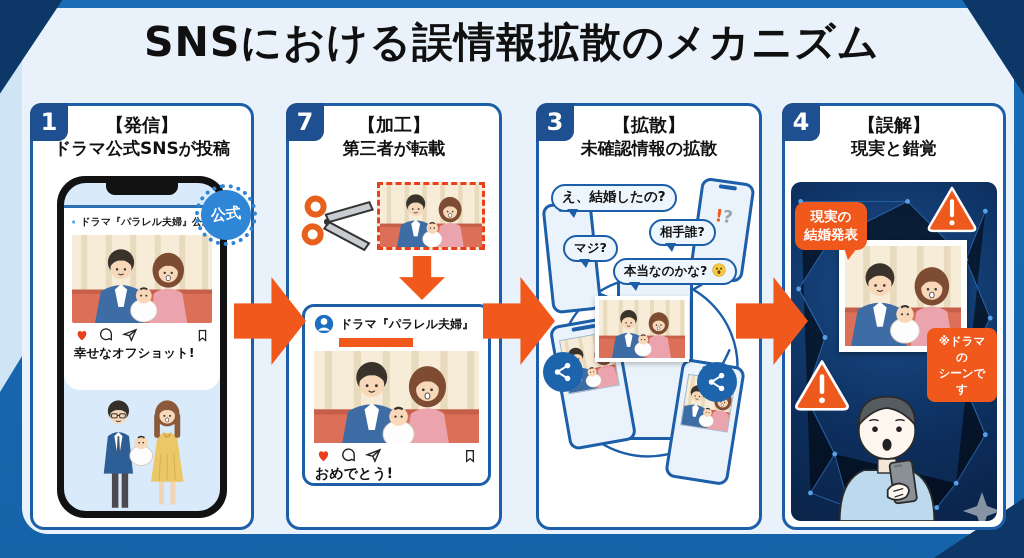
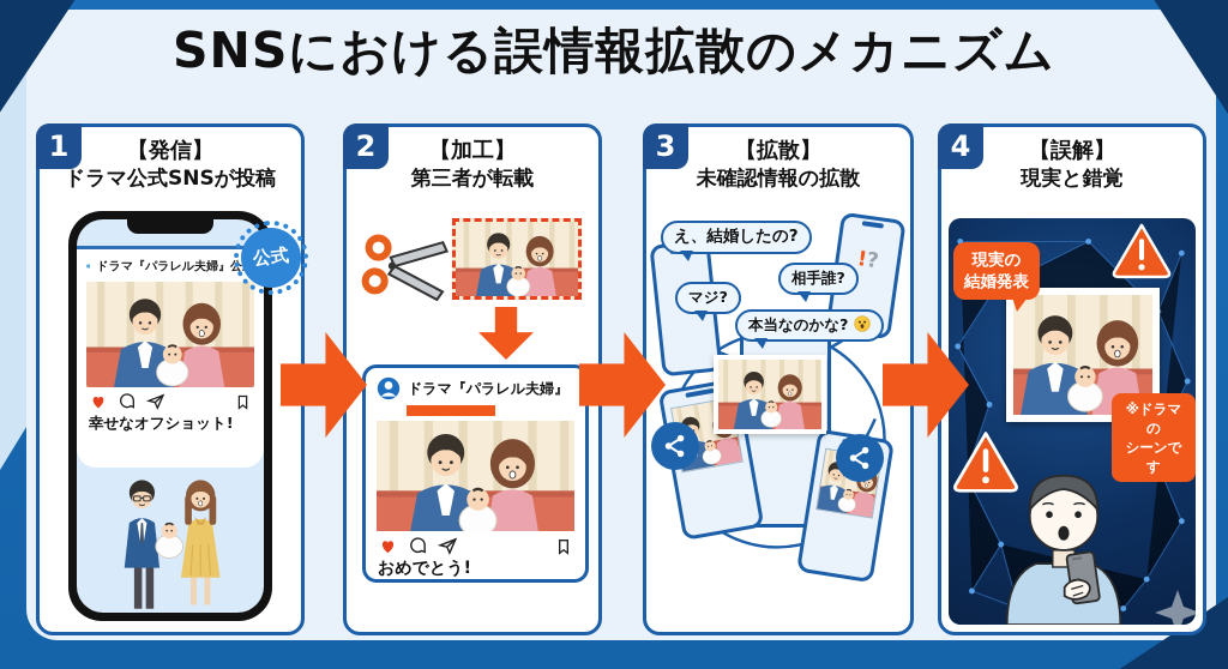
  SNSにおける誤情報拡散のメカニズム
  1
  【発信】
  ドラマ公式SNSが投稿
  ドラマ『パラレル夫婦』
  幸せなオフショット!
- 7
+ 2
  【加工】
  第三者が転載
  ドラマ『パラレル夫婦』
  おめでとう!
  3
  【拡散】
  未確認情報の拡散
  え、結婚したの?
  相手誰?
  マジ?
  本当なのかな?
  4
  【誤解】
  現実と錯覚
  現実の
  結婚発表
  ※ドラマの
  シーンです
